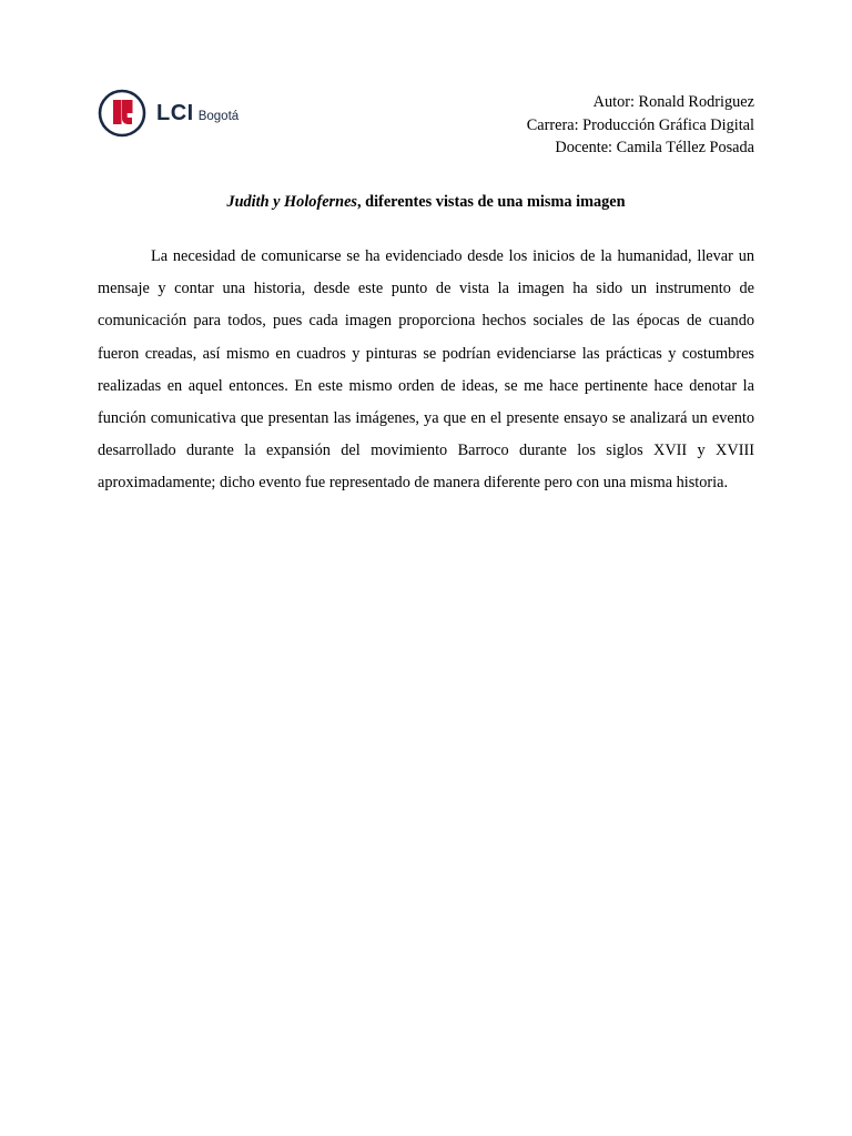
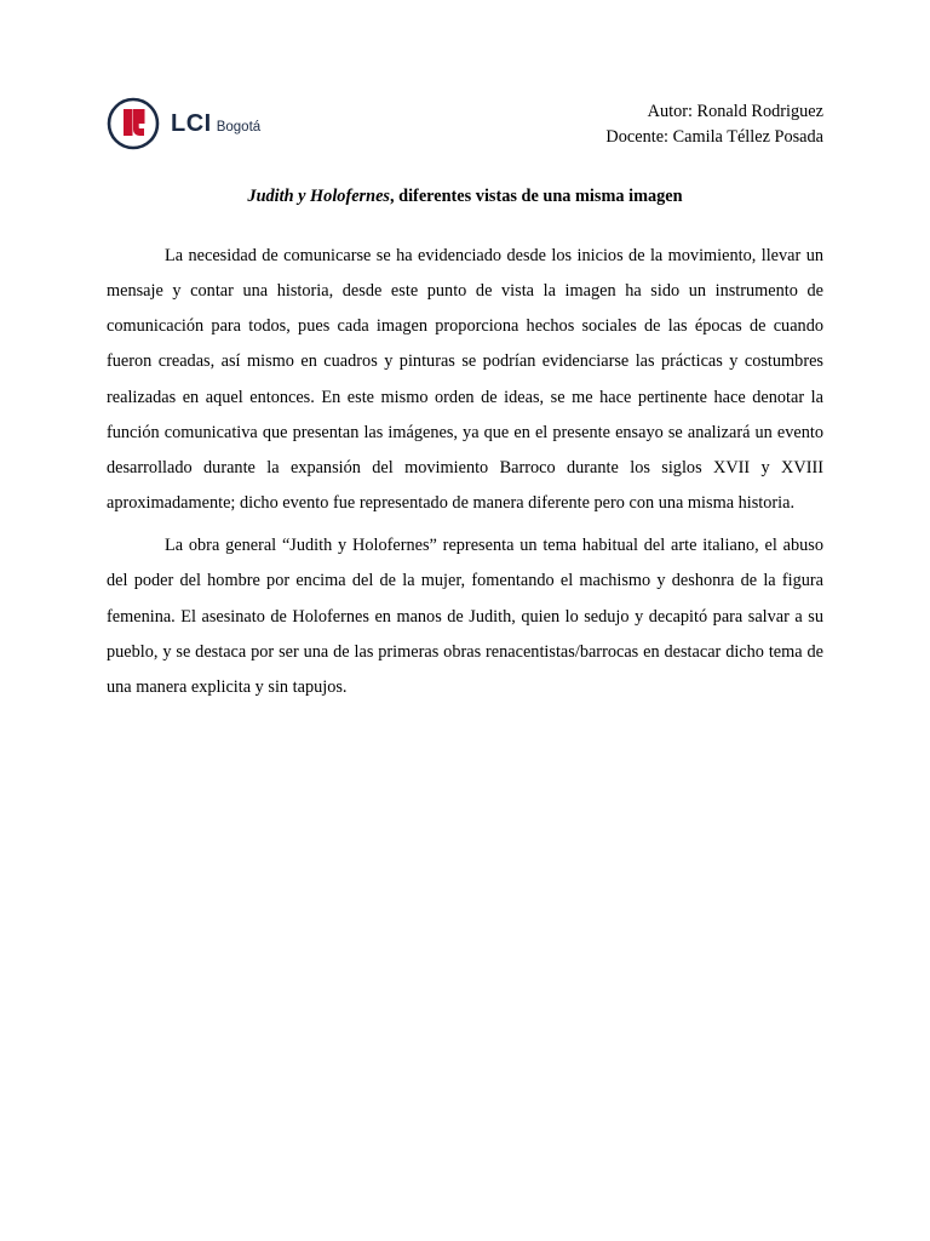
  LCI Bogotá
  Autor: Ronald Rodriguez
- Carrera: Producción Gráfica Digital
  Docente: Camila Téllez Posada
  Judith y Holofernes, diferentes vistas de una misma imagen
- La necesidad de comunicarse se ha evidenciado desde los inicios de la humanidad, llevar un mensaje y contar una historia, desde este punto de vista la imagen ha sido un instrumento de comunicación para todos, pues cada imagen proporciona hechos sociales de las épocas de cuando fueron creadas, así mismo en cuadros y pinturas se podrían evidenciarse las prácticas y costumbres realizadas en aquel entonces. En este mismo orden de ideas, se me hace pertinente hace denotar la función comunicativa que presentan las imágenes, ya que en el presente ensayo se analizará un evento desarrollado durante la expansión del movimiento Barroco durante los siglos XVII y XVIII aproximadamente; dicho evento fue representado de manera diferente pero con una misma historia.
+ La necesidad de comunicarse se ha evidenciado desde los inicios de la movimiento, llevar un mensaje y contar una historia, desde este punto de vista la imagen ha sido un instrumento de comunicación para todos, pues cada imagen proporciona hechos sociales de las épocas de cuando fueron creadas, así mismo en cuadros y pinturas se podrían evidenciarse las prácticas y costumbres realizadas en aquel entonces. En este mismo orden de ideas, se me hace pertinente hace denotar la función comunicativa que presentan las imágenes, ya que en el presente ensayo se analizará un evento desarrollado durante la expansión del movimiento Barroco durante los siglos XVII y XVIII aproximadamente; dicho evento fue representado de manera diferente pero con una misma historia.
+ La obra general “Judith y Holofernes” representa un tema habitual del arte italiano, el abuso del poder del hombre por encima del de la mujer, fomentando el machismo y deshonra de la figura femenina. El asesinato de Holofernes en manos de Judith, quien lo sedujo y decapitó para salvar a su pueblo, y se destaca por ser una de las primeras obras renacentistas/barrocas en destacar dicho tema de una manera explicita y sin tapujos.
